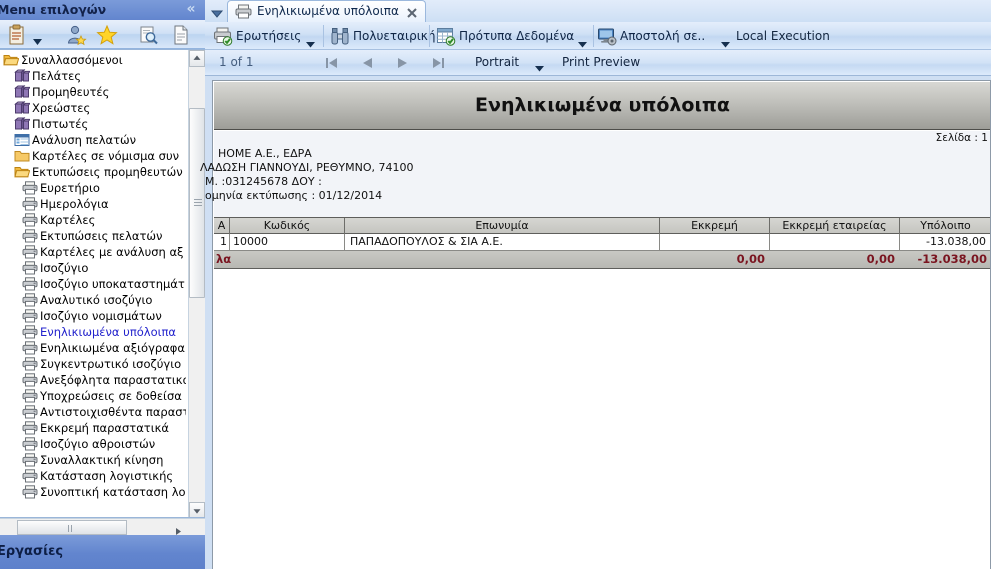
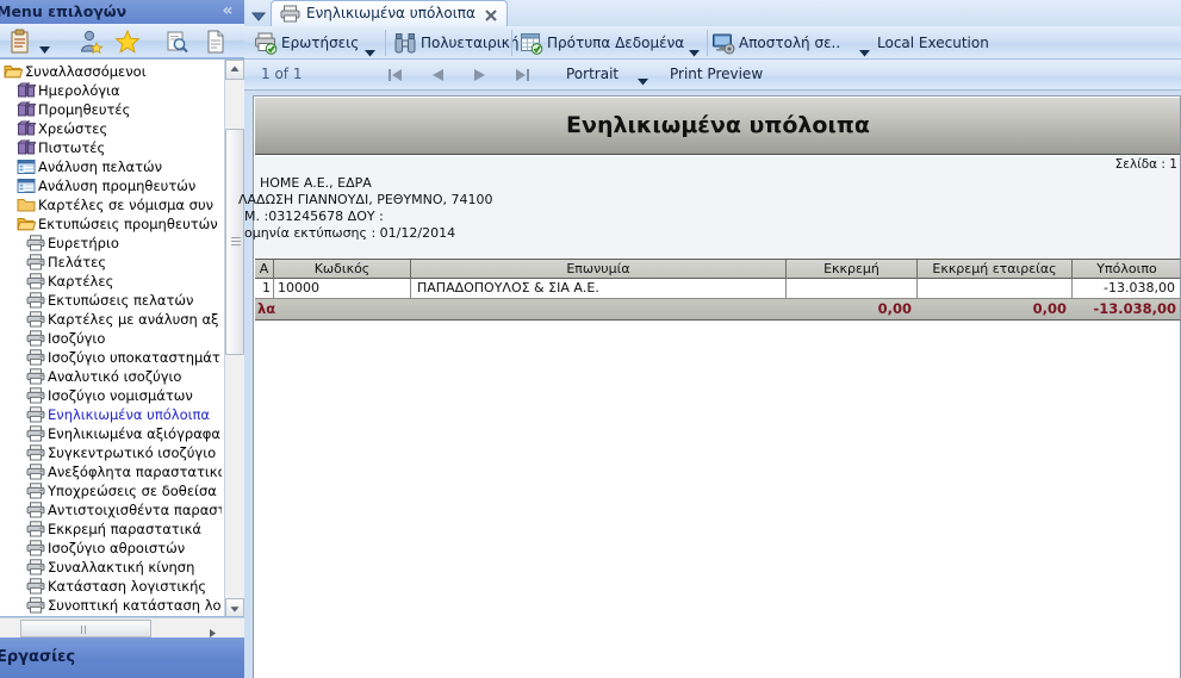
  Menu επιλογών
  «
  Συναλλασσόμενοι
- Πελάτες
+ Ημερολόγια
  Προμηθευτές
  Χρεώστες
  Πιστωτές
  Ανάλυση πελατών
+ Ανάλυση προμηθευτών
  Καρτέλες σε νόμισμα συν
  Εκτυπώσεις προμηθευτών
  Ευρετήριο
- Ημερολόγια
+ Πελάτες
  Καρτέλες
  Εκτυπώσεις πελατών
  Καρτέλες με ανάλυση αξ
  Ισοζύγιο
  Ισοζύγιο υποκαταστημάτ
  Αναλυτικό ισοζύγιο
  Ισοζύγιο νομισμάτων
  Ενηλικιωμένα υπόλοιπα
  Ενηλικιωμένα αξιόγραφα
  Συγκεντρωτικό ισοζύγιο
  Ανεξόφλητα παραστατικ
  Υποχρεώσεις σε δοθείσα
  Αντιστοιχισθέντα παρασ
  Εκκρεμή παραστατικά
  Ισοζύγιο αθροιστών
  Συναλλακτική κίνηση
  Κατάσταση λογιστικής
  Συνοπτική κατάσταση λο
  Εργασίες
  Ενηλικιωμένα υπόλοιπα
  Ερωτήσεις
  Πολυεταιρική
  Πρότυπα Δεδομένα
  Αποστολή σε..
  Local Execution
  1 of 1
  Portrait
  Print Preview
  Ενηλικιωμένα υπόλοιπα
  Σελίδα : 1
  HOME A.E., ΕΔΡΑ
  ΛΑΔΩΣΗ ΓΙΑΝΝΟΥΔΙ, ΡΕΘΥΜΝΟ, 74100
  Μ. :031245678 ΔΟΥ :
  ομηνία εκτύπωσης : 01/12/2014
  Α
  Κωδικός
  Επωνυμία
  Εκκρεμή
  Εκκρεμή εταιρείας
  Υπόλοιπο
  1
  10000
  ΠΑΠΑΔΟΠΟΥΛΟΣ & ΣΙΑ Α.Ε.
  -13.038,00
  λα
  0,00
  0,00
  -13.038,00
